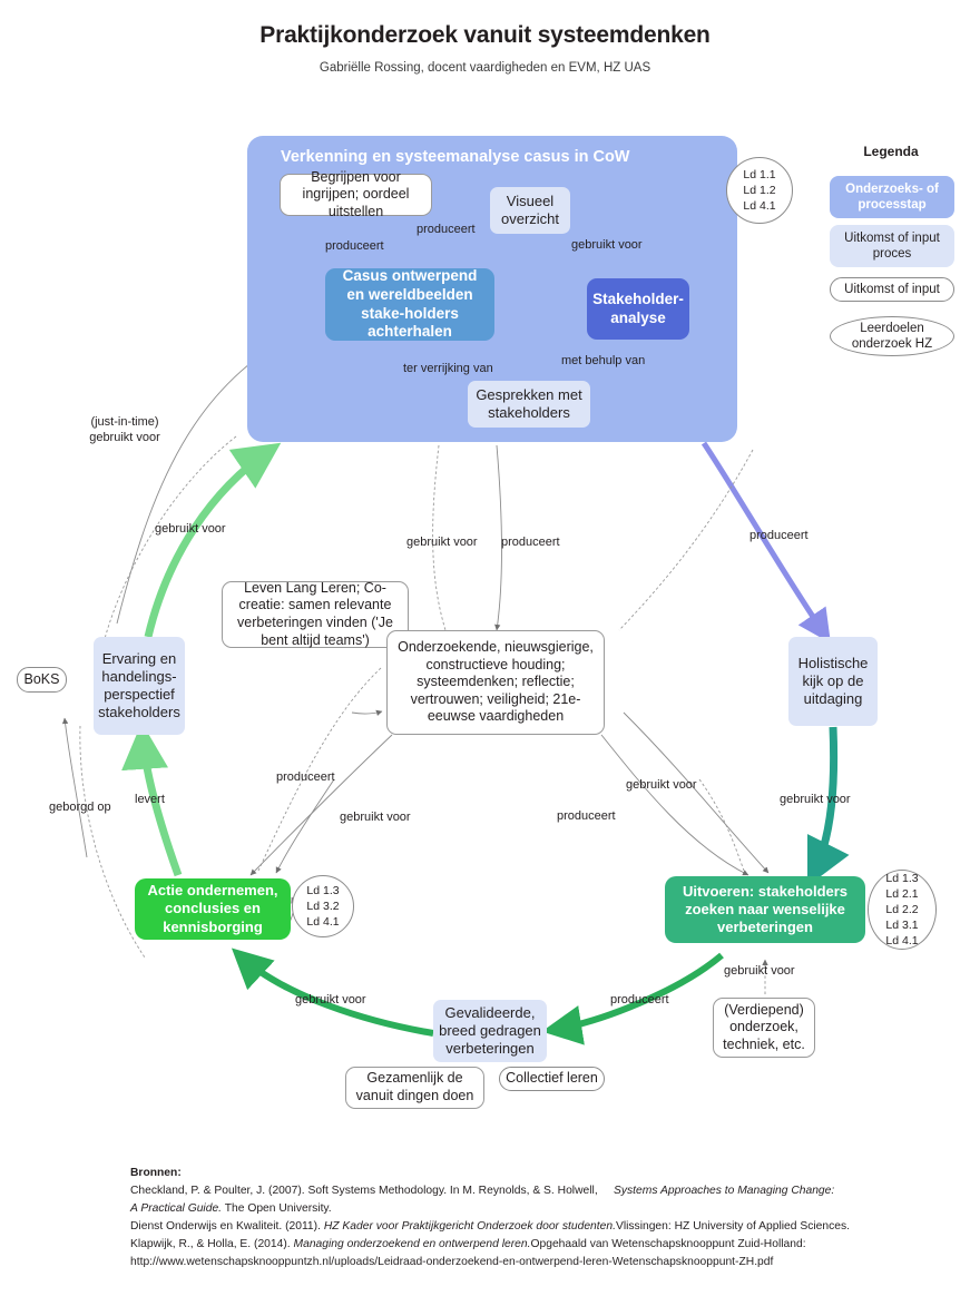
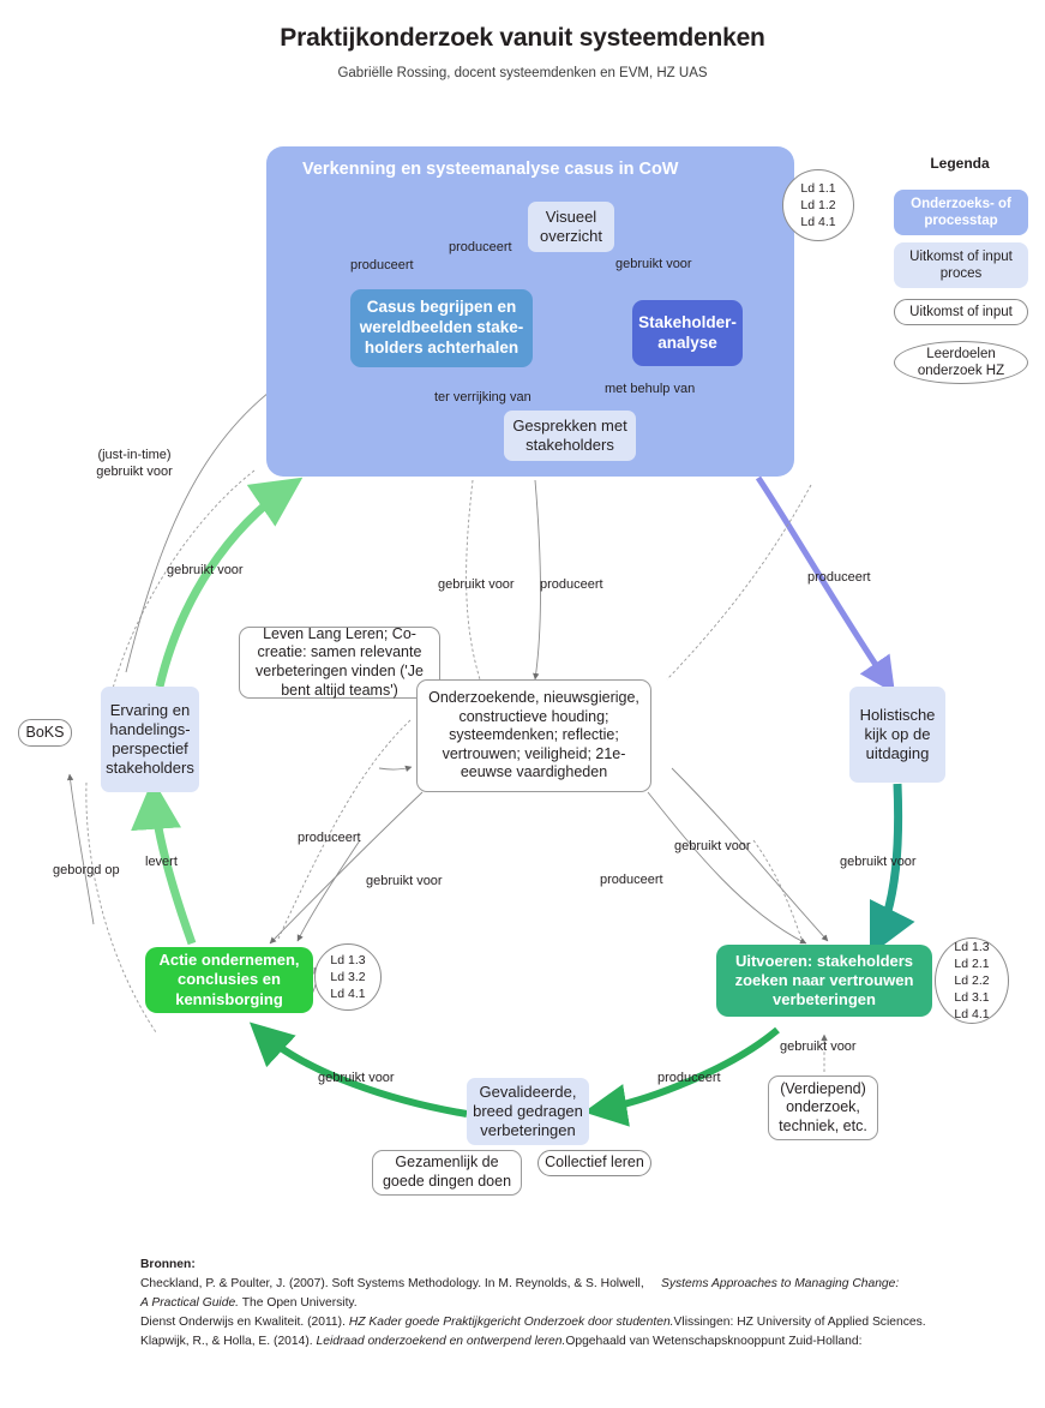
  Praktijkonderzoek vanuit systeemdenken
- Gabriëlle Rossing, docent vaardigheden en EVM, HZ UAS
+ Gabriëlle Rossing, docent systeemdenken en EVM, HZ UAS
  Verkenning en systeemanalyse casus in CoW
- Begrijpen voor ingrijpen; oordeel uitstellen
  Visueel overzicht
- Casus ontwerpend en wereldbeelden stake-holders achterhalen
+ Casus begrijpen en wereldbeelden stake-holders achterhalen
  Stakeholder-analyse
  Gesprekken met stakeholders
  produceert
  produceert
  gebruikt voor
  met behulp van
  ter verrijking van
  Ld 1.1
  Ld 1.2
  Ld 4.1
  Legenda
  Onderzoeks- of processtap
  Uitkomst of input proces
  Uitkomst of input
  Leerdoelen onderzoek HZ
  (just-in-time) gebruikt voor
  gebruikt voor
  gebruikt voor
  produceert
  produceert
  Leven Lang Leren; Co-creatie: samen relevante verbeteringen vinden ('Je bent altijd teams')
  Onderzoekende, nieuwsgierige, constructieve houding; systeemdenken; reflectie; vertrouwen; veiligheid; 21e-eeuwse vaardigheden
  Ervaring en handelings-perspectief stakeholders
  Holistische kijk op de uitdaging
  BoKS
  gebruikt voor
  geborgd op
  levert
  produceert
  gebruikt voor
  produceert
  gebruikt voor
  Actie ondernemen, conclusies en kennisborging
  Ld 1.3
  Ld 3.2
  Ld 4.1
- Uitvoeren: stakeholders zoeken naar wenselijke verbeteringen
+ Uitvoeren: stakeholders zoeken naar vertrouwen verbeteringen
  Ld 1.3
  Ld 2.1
  Ld 2.2
  Ld 3.1
  Ld 4.1
  gebruikt voor
  Gevalideerde, breed gedragen verbeteringen
  gebruikt voor
  produceert
- Gezamenlijk de vanuit dingen doen
+ Gezamenlijk de goede dingen doen
  Collectief leren
  (Verdiepend) onderzoek, techniek, etc.
  Bronnen:
  Checkland, P. & Poulter, J. (2007). Soft Systems Methodology. In M. Reynolds, & S. Holwell, Systems Approaches to Managing Change:
  A Practical Guide. The Open University.
- Dienst Onderwijs en Kwaliteit. (2011). HZ Kader voor Praktijkgericht Onderzoek door studenten.Vlissingen: HZ University of Applied Sciences.
+ Dienst Onderwijs en Kwaliteit. (2011). HZ Kader goede Praktijkgericht Onderzoek door studenten.Vlissingen: HZ University of Applied Sciences.
- Klapwijk, R., & Holla, E. (2014). Managing onderzoekend en ontwerpend leren.Opgehaald van Wetenschapsknooppunt Zuid-Holland:
+ Klapwijk, R., & Holla, E. (2014). Leidraad onderzoekend en ontwerpend leren.Opgehaald van Wetenschapsknooppunt Zuid-Holland:
- http://www.wetenschapsknooppuntzh.nl/uploads/Leidraad-onderzoekend-en-ontwerpend-leren-Wetenschapsknooppunt-ZH.pdf
